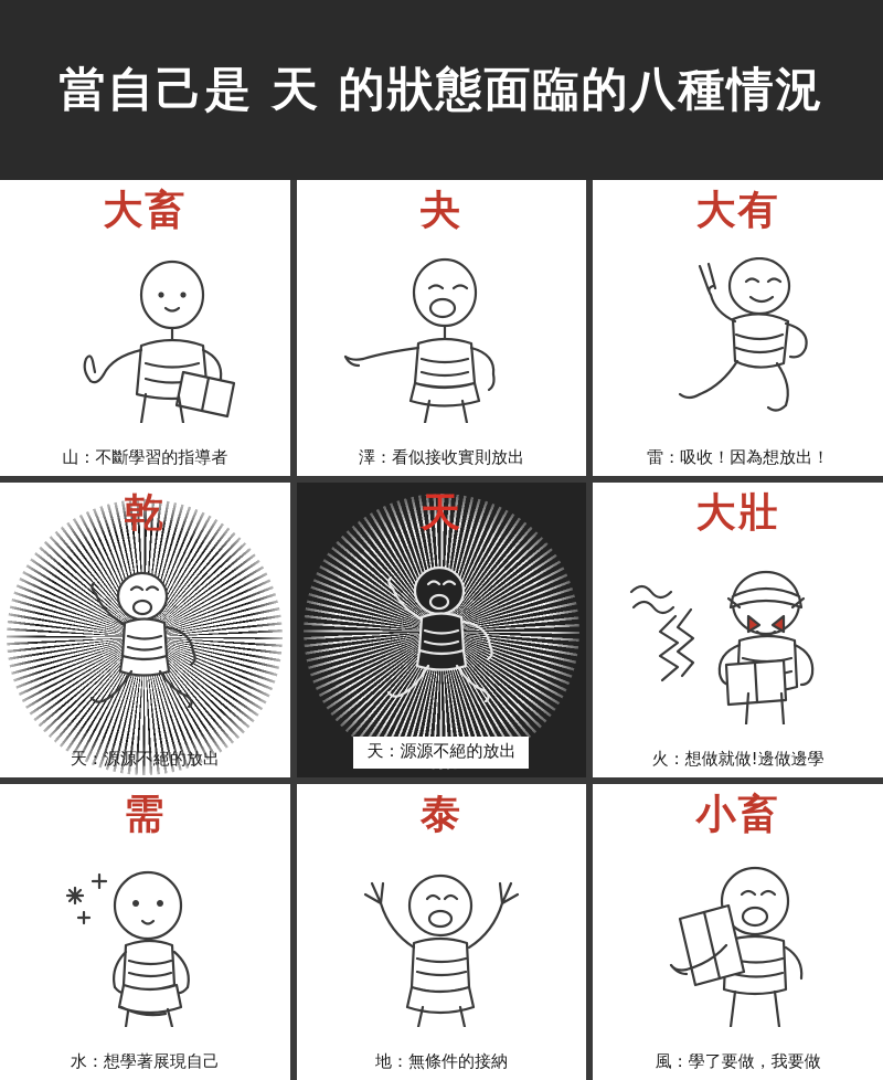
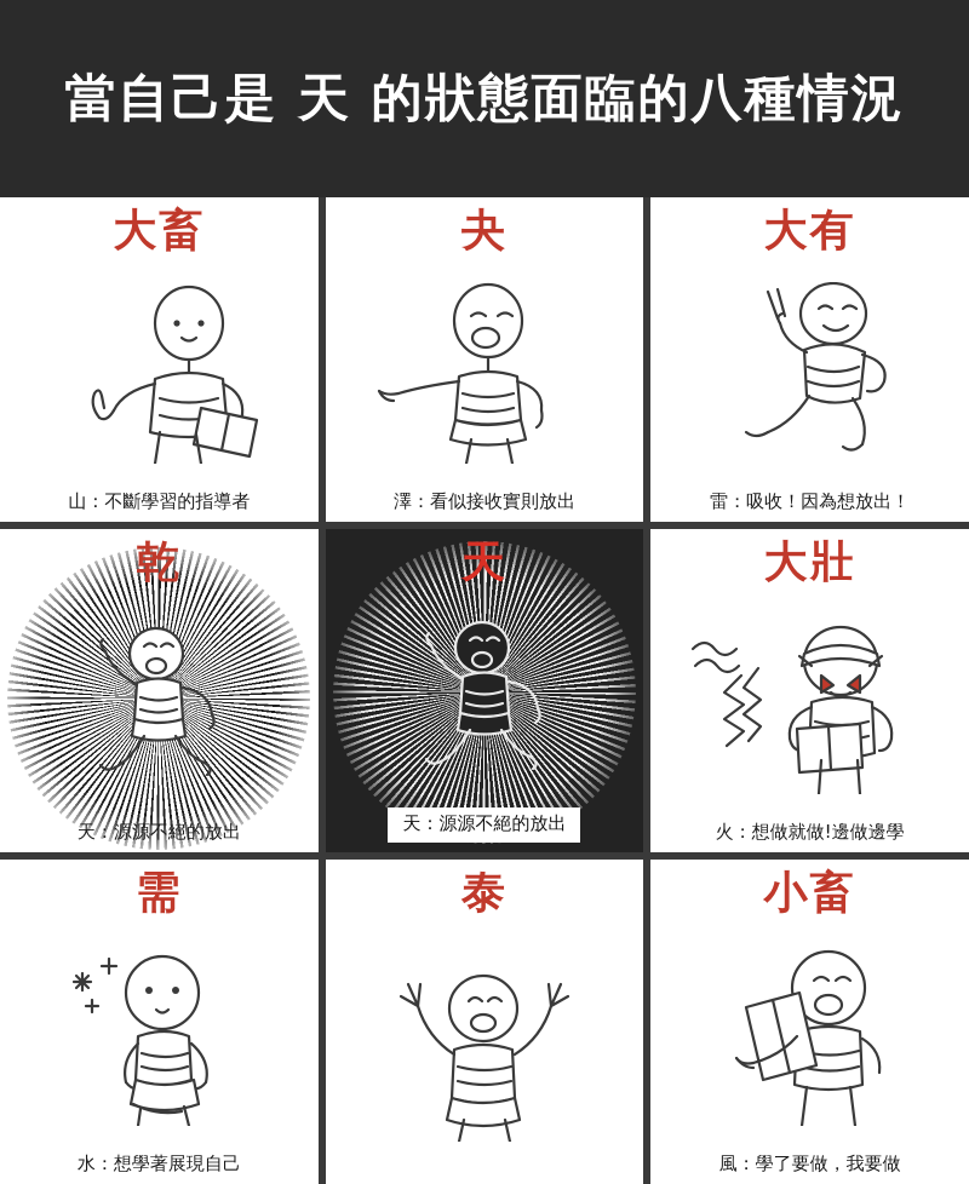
  當自己是 天 的狀態面臨的八種情況
  大畜
  山：不斷學習的指導者
  夬
  澤：看似接收實則放出
  大有
  雷：吸收！因為想放出！
  乾
  天：源源不絕的放出
  天
  天：源源不絕的放出
  大壯
  火：想做就做!邊做邊學
  需
  水：想學著展現自己
  泰
- 地：無條件的接納
  小畜
  風：學了要做，我要做
